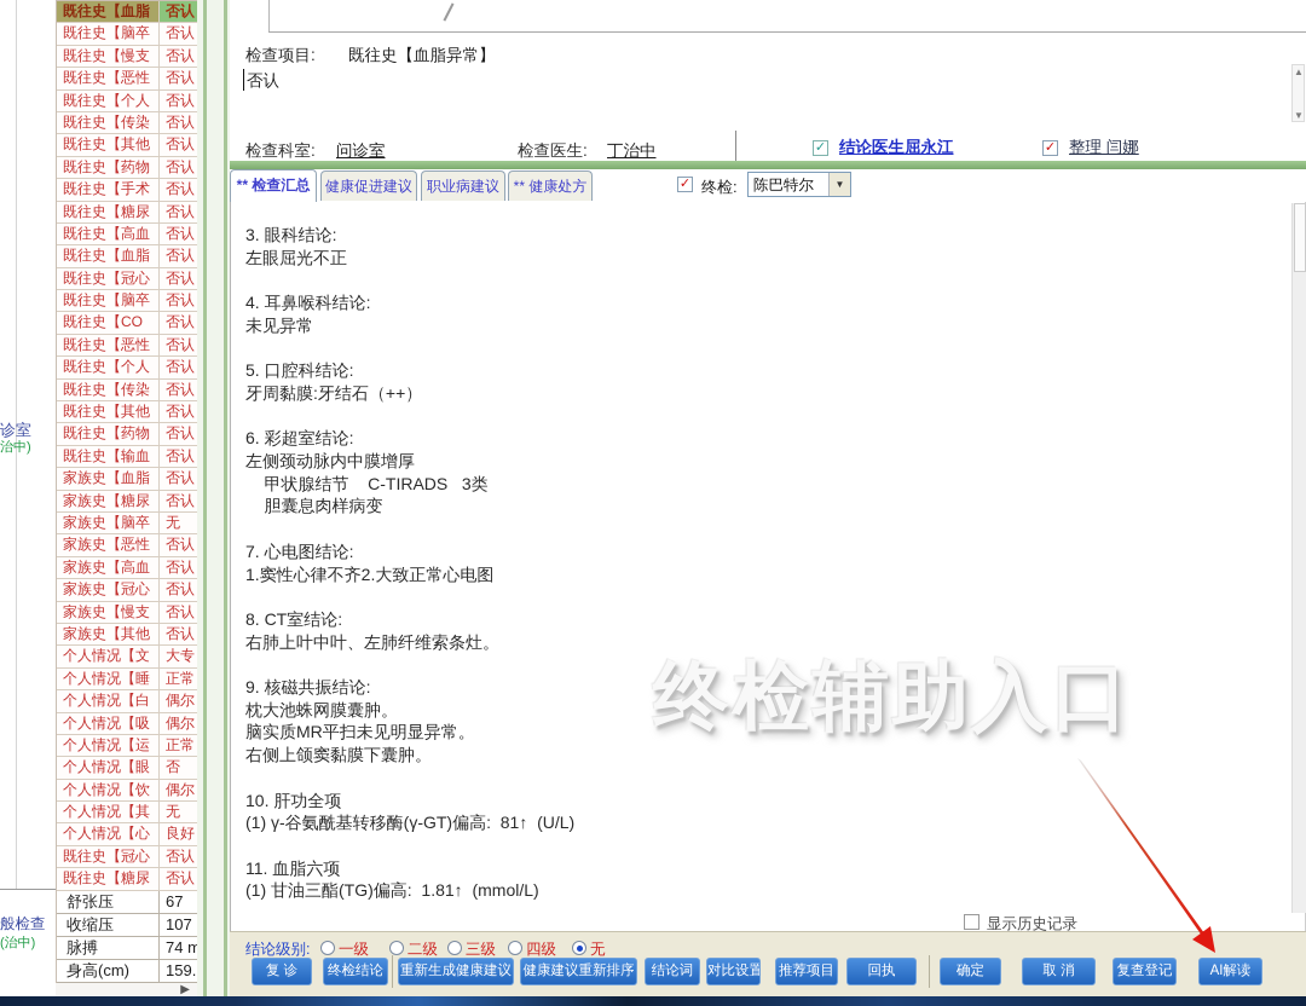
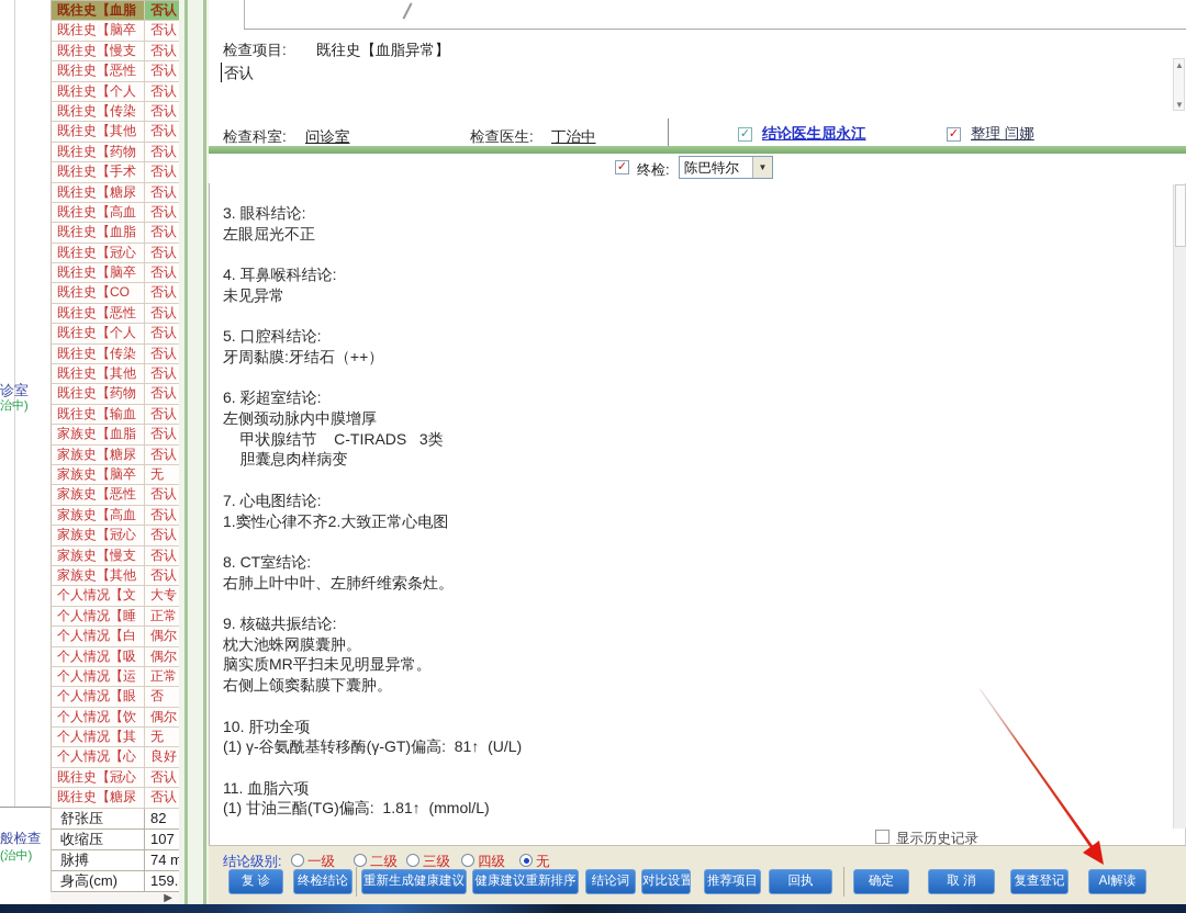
  诊室
  治中)
  般检查
  (治中)
  既往史【血脂
  否认
  既往史【脑卒
  否认
  既往史【慢支
  否认
  既往史【恶性
  否认
  既往史【个人
  否认
  既往史【传染
  否认
  既往史【其他
  否认
  既往史【药物
  否认
  既往史【手术
  否认
  既往史【糖尿
  否认
  既往史【高血
  否认
  既往史【血脂
  否认
  既往史【冠心
  否认
  既往史【脑卒
  否认
  既往史【CO
  否认
  既往史【恶性
  否认
  既往史【个人
  否认
  既往史【传染
  否认
  既往史【其他
  否认
  既往史【药物
  否认
  既往史【输血
  否认
  家族史【血脂
  否认
  家族史【糖尿
  否认
  家族史【脑卒
  无
  家族史【恶性
  否认
  家族史【高血
  否认
  家族史【冠心
  否认
  家族史【慢支
  否认
  家族史【其他
  否认
  个人情况【文
  大专
  个人情况【睡
  正常
  个人情况【白
  偶尔
  个人情况【吸
  偶尔
  个人情况【运
  正常
  个人情况【眼
  否
  个人情况【饮
  偶尔
  个人情况【其
  无
  个人情况【心
  良好
  既往史【冠心
  否认
  既往史【糖尿
  否认
  舒张压
- 67
+ 82
  收缩压
  107
  脉搏
  74 m
  身高(cm)
  159.
  ▶
  检查项目:
  既往史【血脂异常】
  否认
  ▲
  ▼
  检查科室:
  问诊室
  检查医生:
  丁治中
  ✓
  结论医生屈永江
  ✓
  整理 闫娜
- ** 检查汇总
- 健康促进建议
- 职业病建议
- ** 健康处方
  ✓
  终检:
  陈巴特尔
  ▼
  3. 眼科结论:
  左眼屈光不正
  4. 耳鼻喉科结论:
  未见异常
  5. 口腔科结论:
  牙周黏膜:牙结石（++）
  6. 彩超室结论:
  左侧颈动脉内中膜增厚
  甲状腺结节 C-TIRADS 3类
  胆囊息肉样病变
  7. 心电图结论:
  1.窦性心律不齐2.大致正常心电图
  8. CT室结论:
  右肺上叶中叶、左肺纤维索条灶。
  9. 核磁共振结论:
  枕大池蛛网膜囊肿。
  脑实质MR平扫未见明显异常。
  右侧上颌窦黏膜下囊肿。
  10. 肝功全项
  (1) γ-谷氨酰基转移酶(γ-GT)偏高: 81↑ (U/L)
  11. 血脂六项
  (1) 甘油三酯(TG)偏高: 1.81↑ (mmol/L)
- 终检辅助入口
  显示历史记录
  结论级别:
  一级
  二级
  三级
  四级
  无
  复 诊
  终检结论
  重新生成健康建议
  健康建议重新排序
  结论词
  对比设置
  推荐项目
  回执
  确定
  取 消
  复查登记
  AI解读
